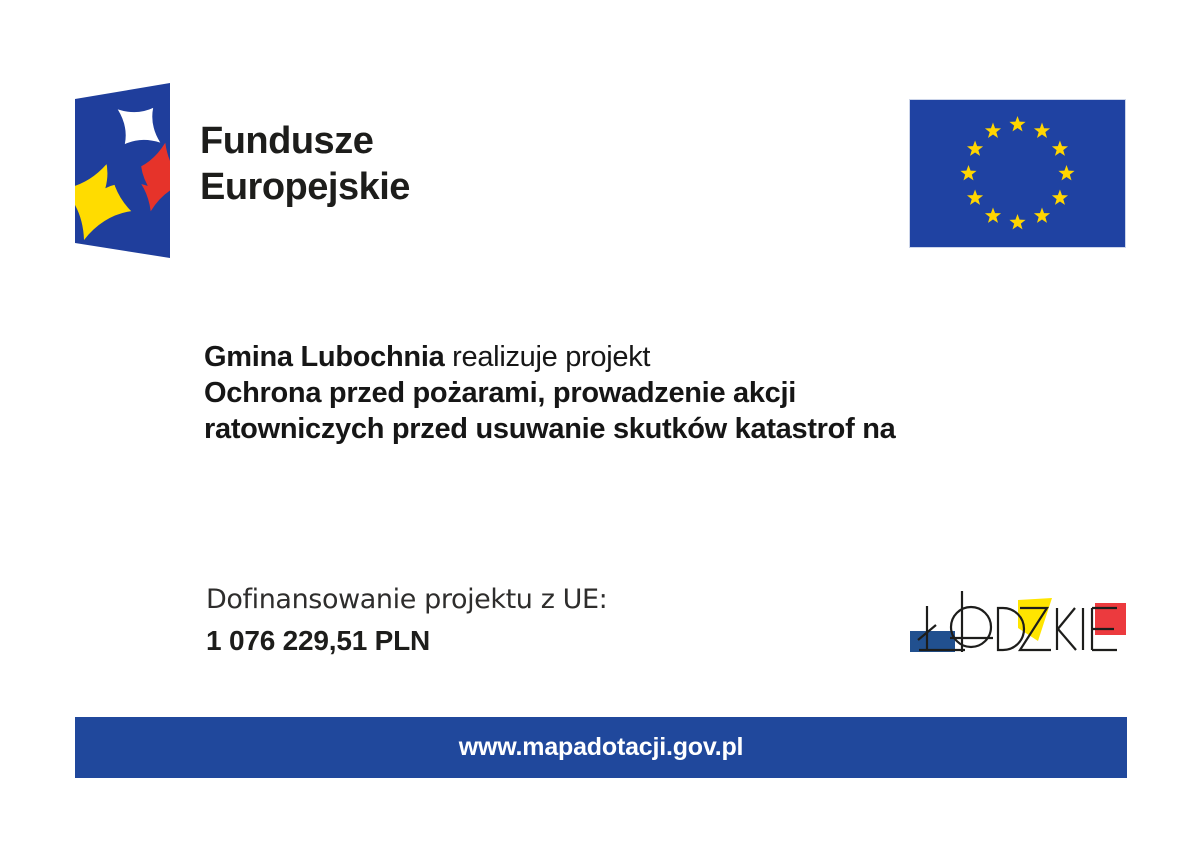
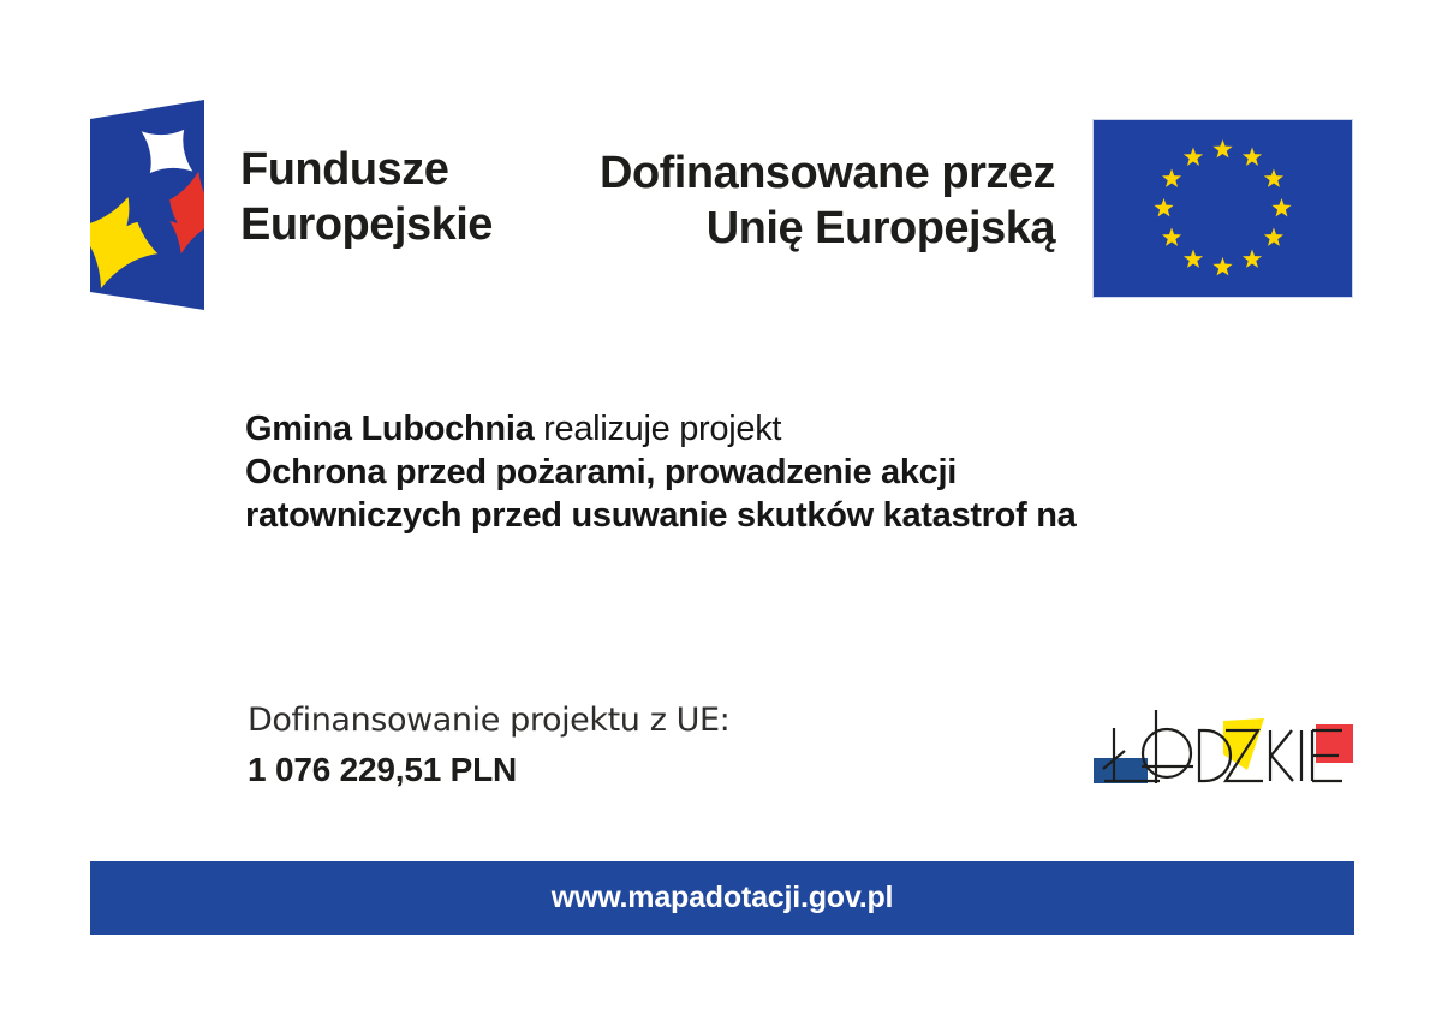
  Fundusze
  Europejskie
+ Dofinansowane przez
+ Unię Europejską
  Gmina Lubochnia realizuje projekt
  Ochrona przed pożarami, prowadzenie akcji
  ratowniczych przed usuwanie skutków katastrof na
  Dofinansowanie projektu z UE:
  1 076 229,51 PLN
  www.mapadotacji.gov.pl
